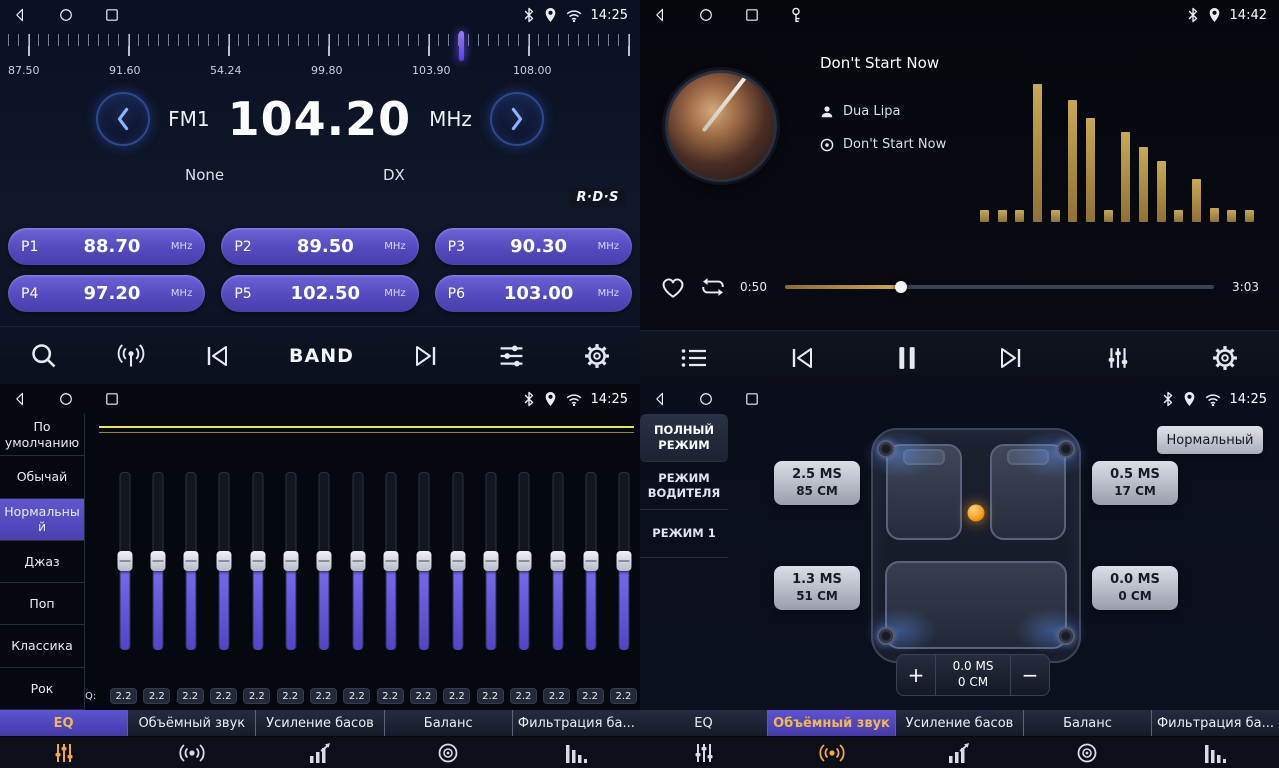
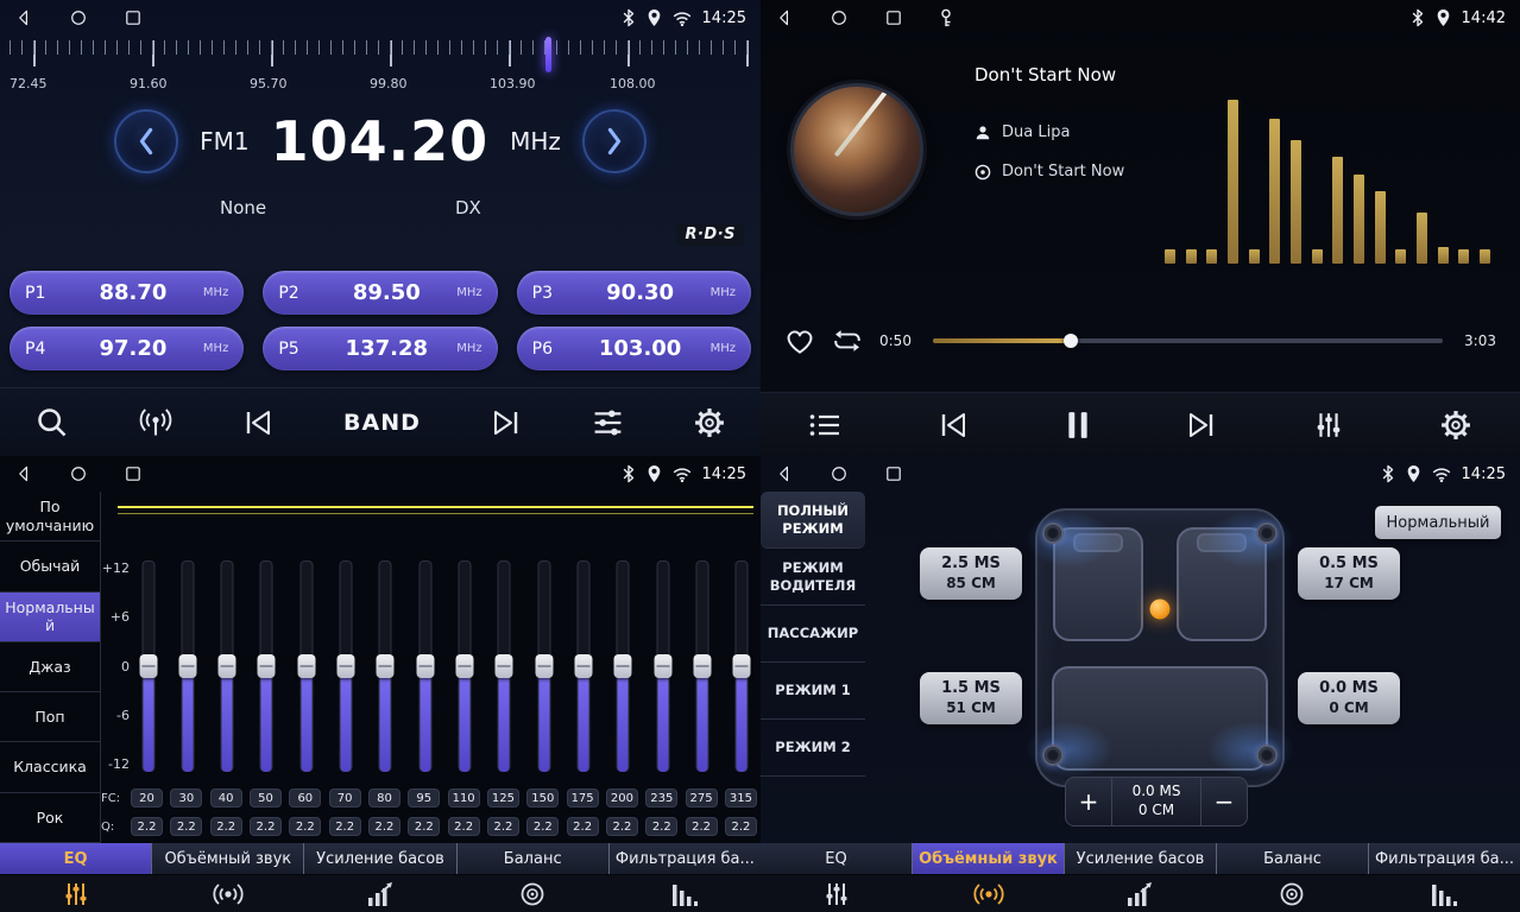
  14:25
- 87.50
+ 72.45
  91.60
- 54.24
+ 95.70
  99.80
  103.90
  108.00
  FM1
  104.20
  MHz
  None
  DX
  R·D·S
  P1
  88.70
  MHz
  P2
  89.50
  MHz
  P3
  90.30
  MHz
  P4
  97.20
  MHz
  P5
- 102.50
+ 137.28
  MHz
  P6
  103.00
  MHz
  BAND
  14:42
  Don't Start Now
  Dua Lipa
  Don't Start Now
  0:50
  3:03
  14:25
  По умолчанию
  Обычай
  Нормальный
  Джаз
  Поп
  Классика
  Рок
+ +12
+ +6
+ 0
+ -6
+ -12
+ FC:
+ 20
+ 30
+ 40
+ 50
+ 60
+ 70
+ 80
+ 95
+ 110
+ 125
+ 150
+ 175
+ 200
+ 235
+ 275
+ 315
  Q:
  2.2
  2.2
  2.2
  2.2
  2.2
  2.2
  2.2
  2.2
  2.2
  2.2
  2.2
  2.2
  2.2
  2.2
  2.2
  2.2
  EQ
  Объёмный звук
  Усиление басов
  Баланс
  Фильтрация ба...
  14:25
  ПОЛНЫЙ РЕЖИМ
  РЕЖИМ ВОДИТЕЛЯ
+ ПАССАЖИР
  РЕЖИМ 1
+ РЕЖИМ 2
  Нормальный
  2.5 MS
  85 CM
  0.5 MS
  17 CM
- 1.3 MS
+ 1.5 MS
  51 CM
  0.0 MS
  0 CM
  +
  0.0 MS
  0 CM
  −
  EQ
  Объёмный звук
  Усиление басов
  Баланс
  Фильтрация ба...
